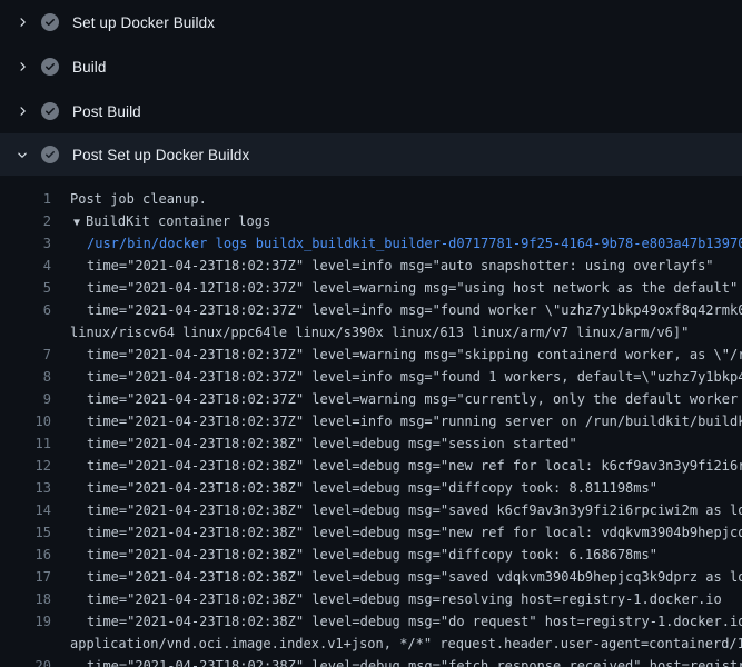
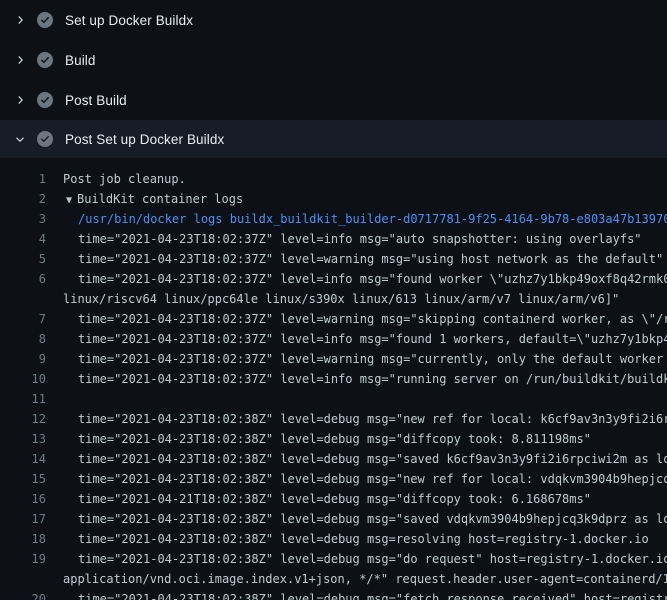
  Set up Docker Buildx
  Build
  Post Build
  Post Set up Docker Buildx
  1
  Post job cleanup.
  2
  ▼ BuildKit container logs
  3
  /usr/bin/docker logs buildx_buildkit_builder-d0717781-9f25-4164-9b78-e803a47b1397
  4
  time="2021-04-23T18:02:37Z" level=info msg="auto snapshotter: using overlayfs"
  5
- time="2021-04-12T18:02:37Z" level=warning msg="using host network as the default"
+ time="2021-04-23T18:02:37Z" level=warning msg="using host network as the default"
  6
  time="2021-04-23T18:02:37Z" level=info msg="found worker \"uzhz7y1bkp49oxf8q42rmk
  linux/riscv64 linux/ppc64le linux/s390x linux/613 linux/arm/v7 linux/arm/v6]"
  7
  time="2021-04-23T18:02:37Z" level=warning msg="skipping containerd worker, as \"/
  8
  time="2021-04-23T18:02:37Z" level=info msg="found 1 workers, default=\"uzhz7y1bkp
  9
  time="2021-04-23T18:02:37Z" level=warning msg="currently, only the default worker
  10
  time="2021-04-23T18:02:37Z" level=info msg="running server on /run/buildkit/build
  11
- time="2021-04-23T18:02:38Z" level=debug msg="session started"
  12
  time="2021-04-23T18:02:38Z" level=debug msg="new ref for local: k6cf9av3n3y9fi2i6
  13
  time="2021-04-23T18:02:38Z" level=debug msg="diffcopy took: 8.811198ms"
  14
  time="2021-04-23T18:02:38Z" level=debug msg="saved k6cf9av3n3y9fi2i6rpciwi2m as l
  15
  time="2021-04-23T18:02:38Z" level=debug msg="new ref for local: vdqkvm3904b9hepjc
  16
- time="2021-04-23T18:02:38Z" level=debug msg="diffcopy took: 6.168678ms"
+ time="2021-04-21T18:02:38Z" level=debug msg="diffcopy took: 6.168678ms"
  17
  time="2021-04-23T18:02:38Z" level=debug msg="saved vdqkvm3904b9hepjcq3k9dprz as l
  18
  time="2021-04-23T18:02:38Z" level=debug msg=resolving host=registry-1.docker.io
  19
  time="2021-04-23T18:02:38Z" level=debug msg="do request" host=registry-1.docker.i
  application/vnd.oci.image.index.v1+json, */*" request.header.user-agent=containerd/1
  20
  time="2021-04-23T18:02:38Z" level=debug msg="fetch response received" host=regist
